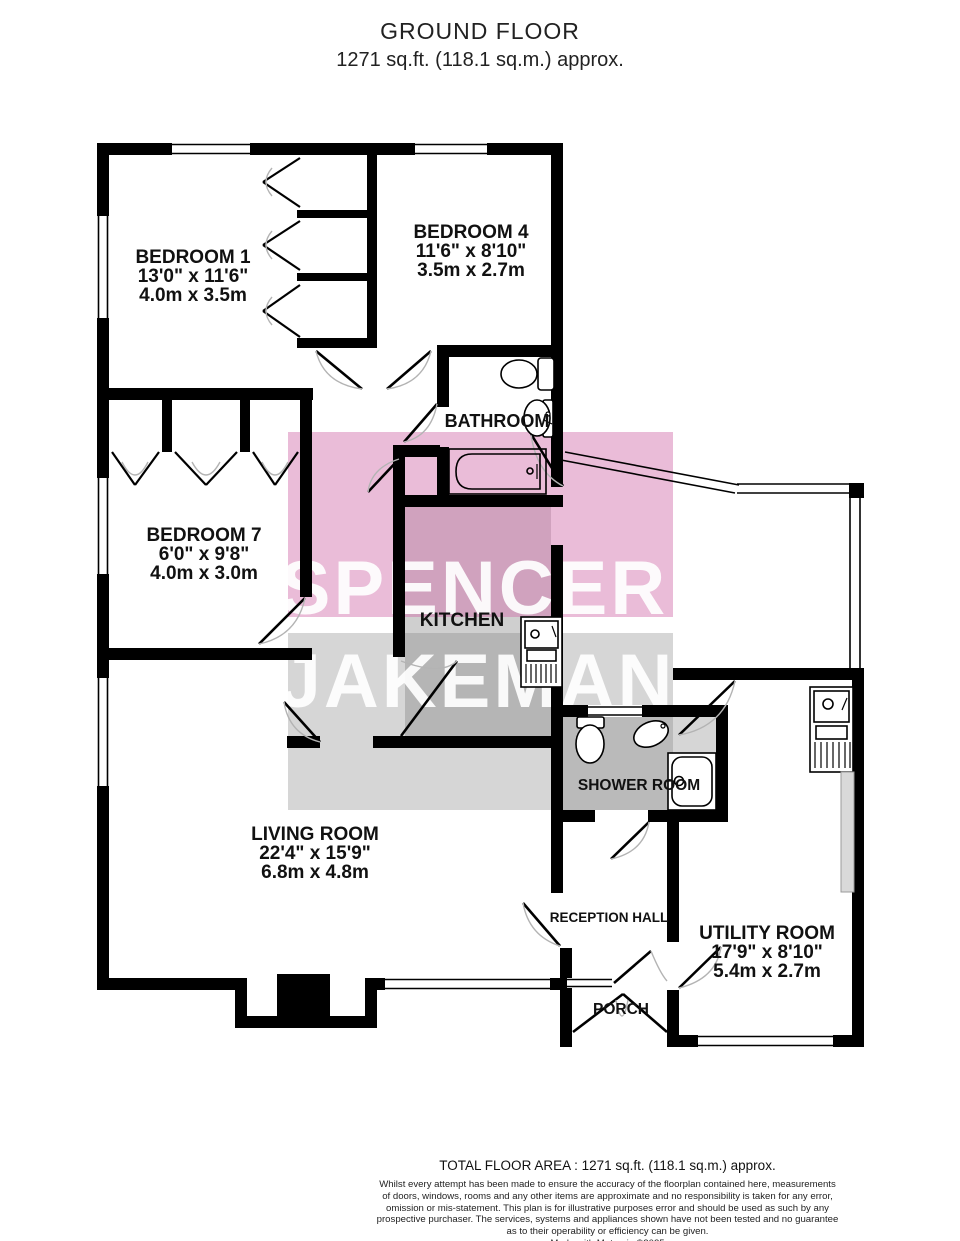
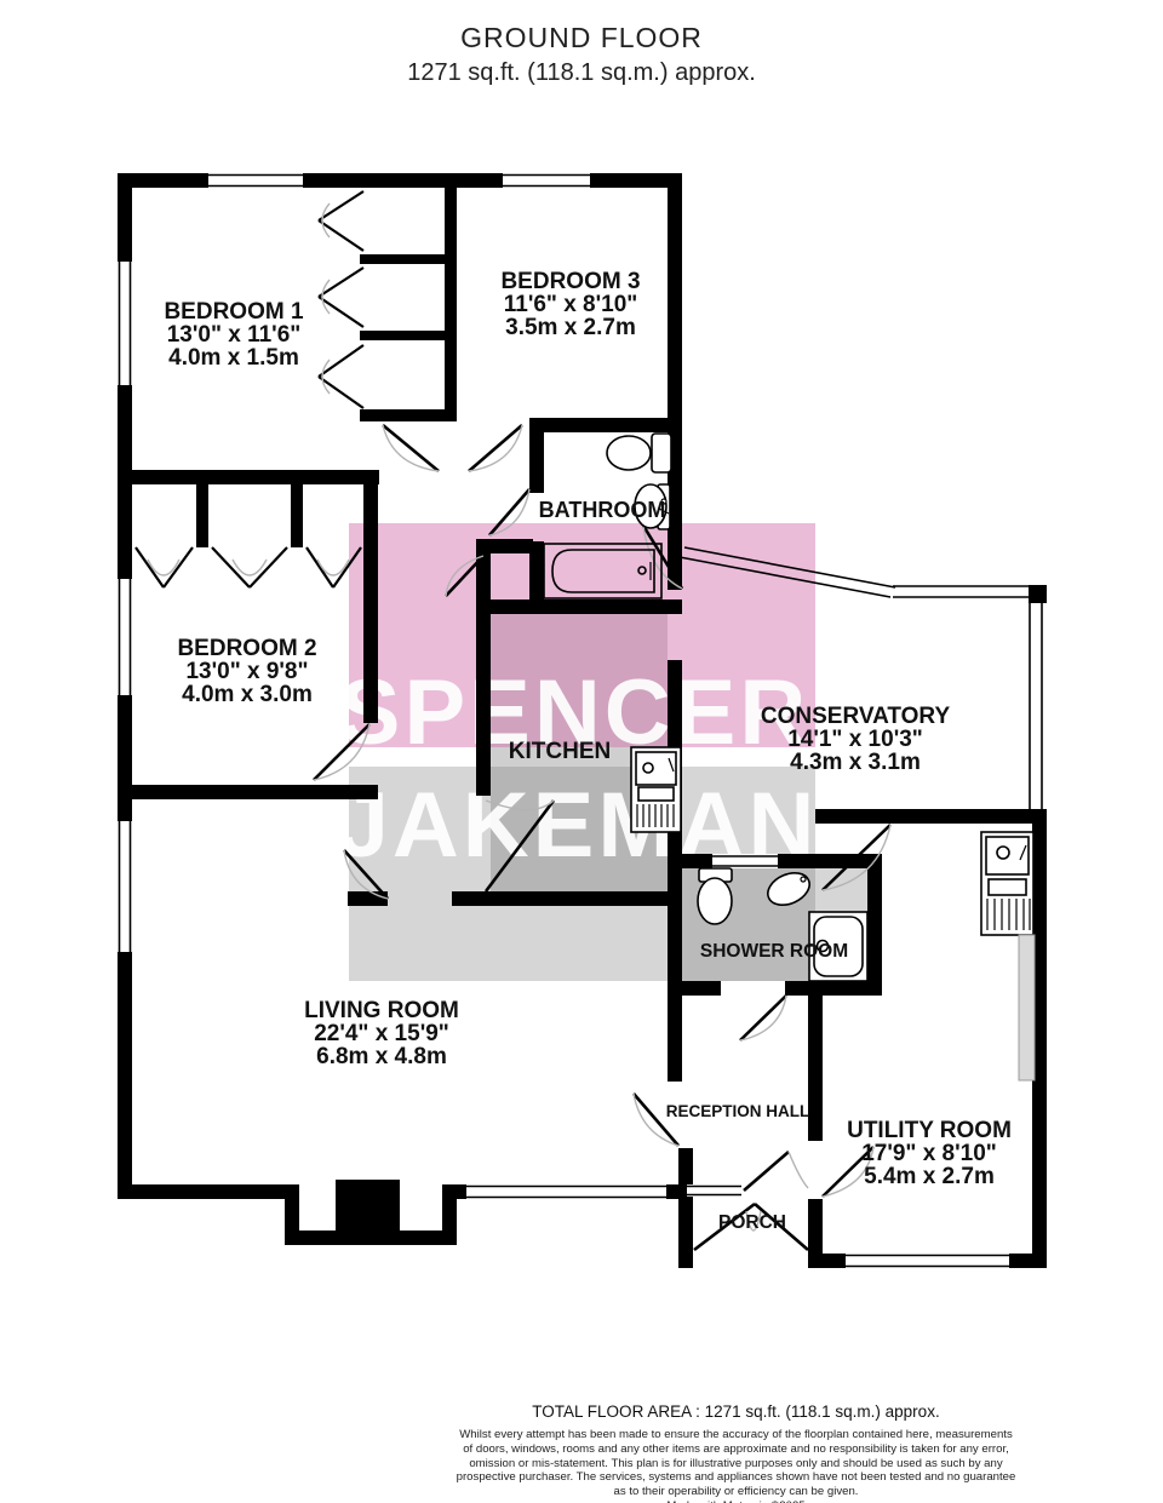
  GROUND FLOOR
  1271 sq.ft. (118.1 sq.m.) approx.
  PENCER
  JAKEAN
  BEDROOM 1
  13'0" x 11'6"
- 4.0m x 3.5m
+ 4.0m x 1.5m
- BEDROOM 4
+ BEDROOM 3
  11'6" x 8'10"
  3.5m x 2.7m
  BATHROOM
- BEDROOM 7
+ BEDROOM 2
- 6'0" x 9'8"
+ 13'0" x 9'8"
  4.0m x 3.0m
  KITCHEN
+ CONSERVATORY
+ 14'1" x 10'3"
+ 4.3m x 3.1m
  SHOWER ROOM
  LIVING ROOM
  22'4" x 15'9"
  6.8m x 4.8m
  RECEPTION HALL
  UTILITY ROOM
  17'9" x 8'10"
  5.4m x 2.7m
  PORCH
  TOTAL FLOOR AREA : 1271 sq.ft. (118.1 sq.m.) approx.
  Whilst every attempt has been made to ensure the accuracy of the floorplan contained here, measurements
  of doors, windows, rooms and any other items are approximate and no responsibility is taken for any error,
- omission or mis-statement. This plan is for illustrative purposes error and should be used as such by any
+ omission or mis-statement. This plan is for illustrative purposes only and should be used as such by any
  prospective purchaser. The services, systems and appliances shown have not been tested and no guarantee
  as to their operability or efficiency can be given.
